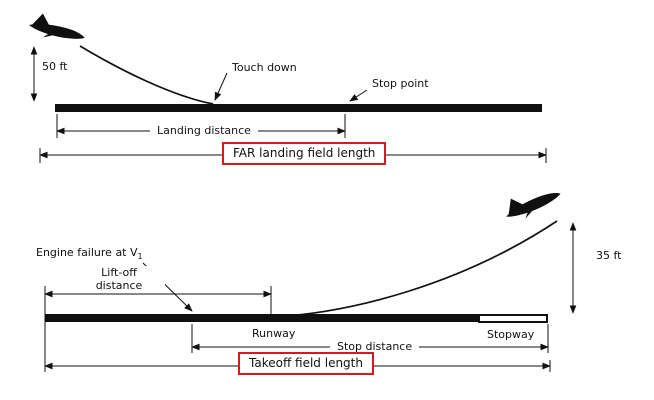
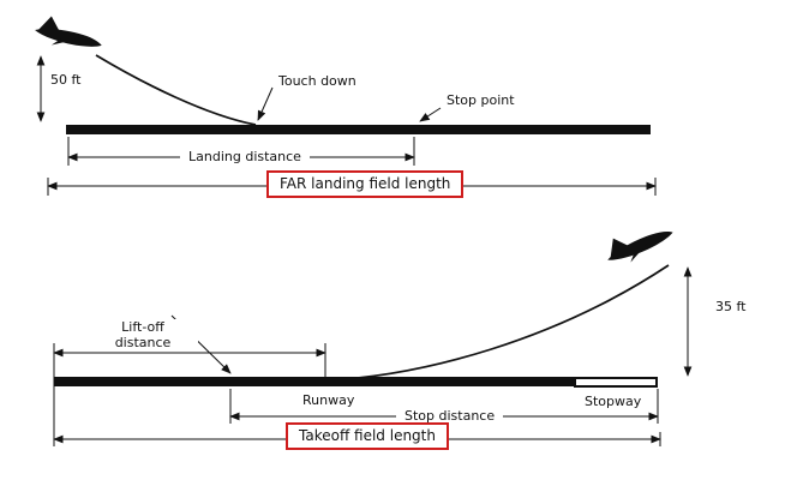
  50 ft
  Touch down
  Stop point
  Landing distance
  FAR landing field length
- Engine failure at V1
  Lift-off
  distance
  Runway
  Stopway
  Stop distance
  Takeoff field length
  35 ft
